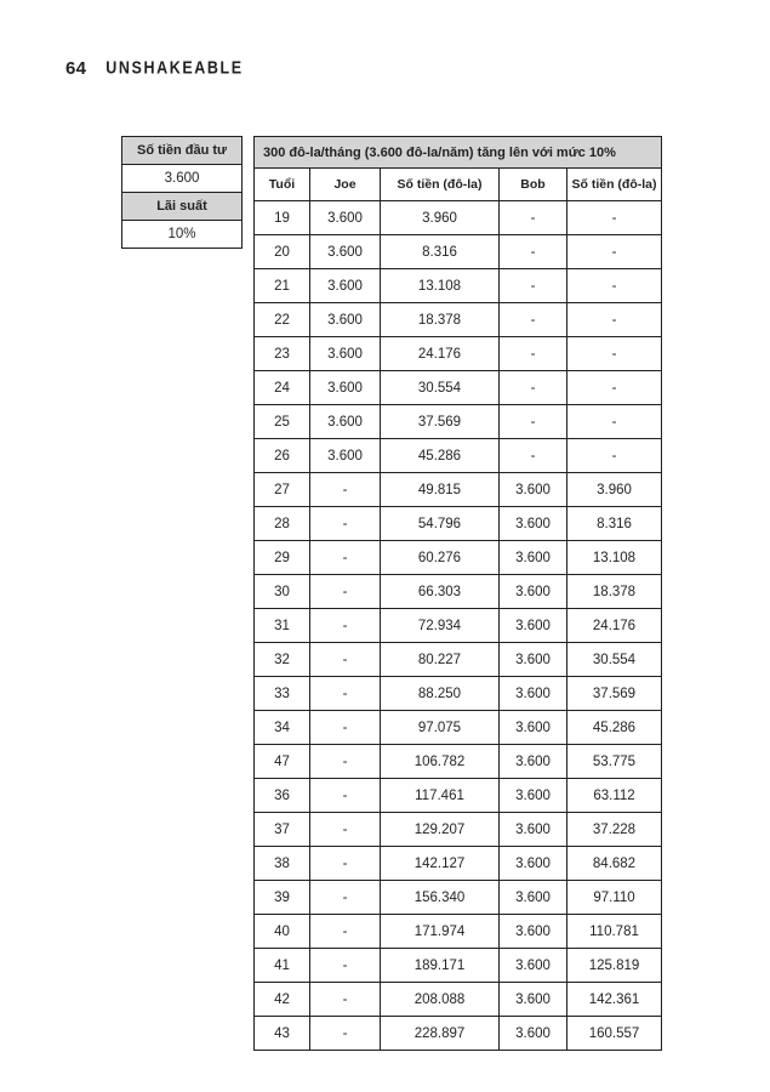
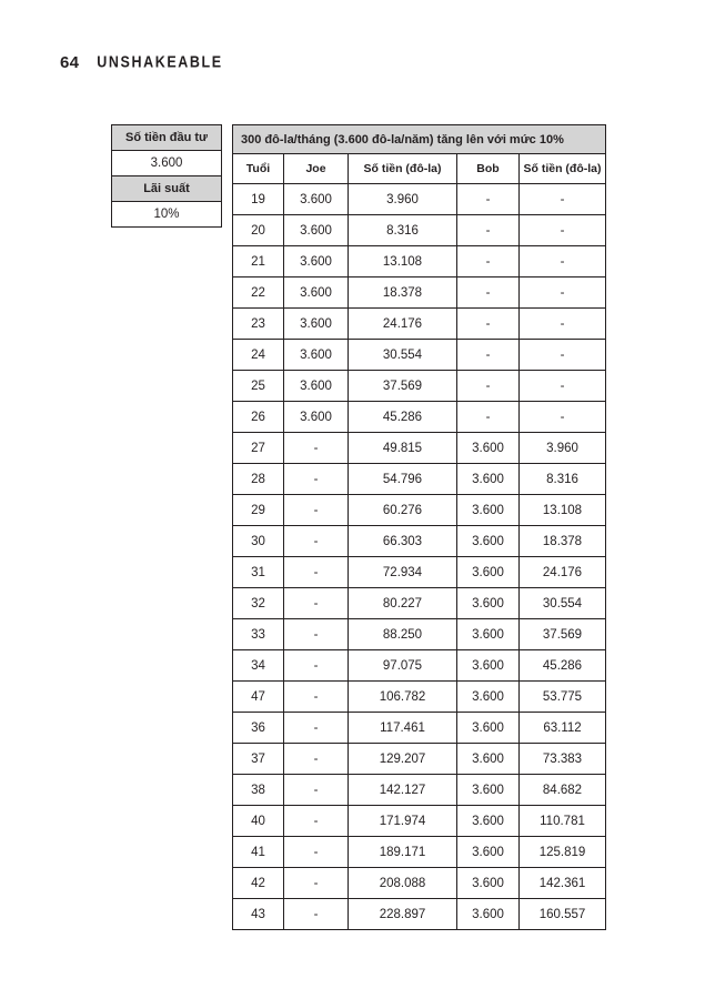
  64
  UNSHAKEABLE
  Số tiền đầu tư
  3.600
  Lãi suất
  10%
  300 đô-la/tháng (3.600 đô-la/năm) tăng lên với mức 10%
  Tuổi	Joe	Số tiền (đô-la)	Bob	Số tiền (đô-la)
  19	3.600	3.960	-	-
  20	3.600	8.316	-	-
  21	3.600	13.108	-	-
  22	3.600	18.378	-	-
  23	3.600	24.176	-	-
  24	3.600	30.554	-	-
  25	3.600	37.569	-	-
  26	3.600	45.286	-	-
  27	-	49.815	3.600	3.960
  28	-	54.796	3.600	8.316
  29	-	60.276	3.600	13.108
  30	-	66.303	3.600	18.378
  31	-	72.934	3.600	24.176
  32	-	80.227	3.600	30.554
  33	-	88.250	3.600	37.569
  34	-	97.075	3.600	45.286
  47	-	106.782	3.600	53.775
  36	-	117.461	3.600	63.112
- 37	-	129.207	3.600	37.228
+ 37	-	129.207	3.600	73.383
  38	-	142.127	3.600	84.682
- 39	-	156.340	3.600	97.110
  40	-	171.974	3.600	110.781
  41	-	189.171	3.600	125.819
  42	-	208.088	3.600	142.361
  43	-	228.897	3.600	160.557
